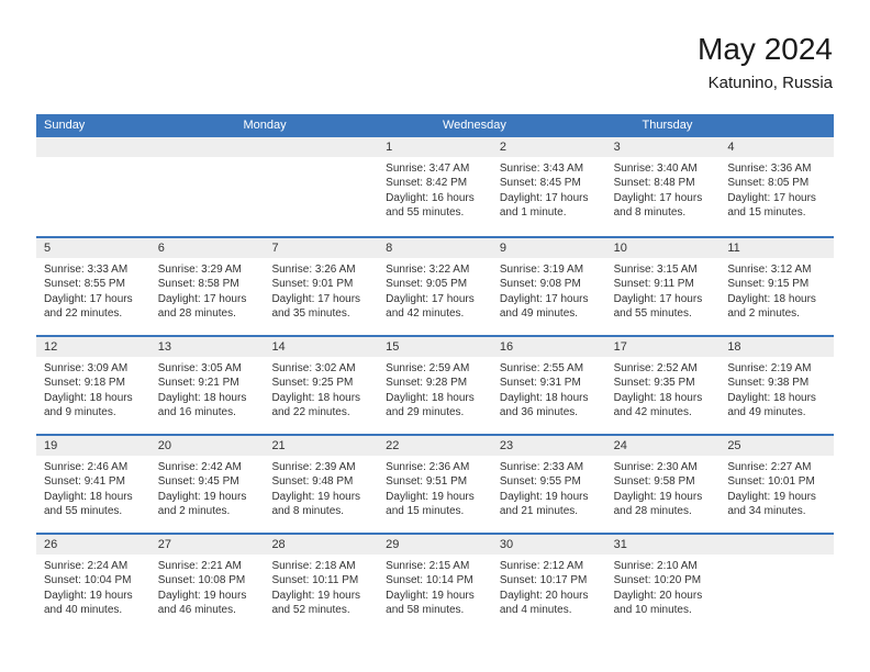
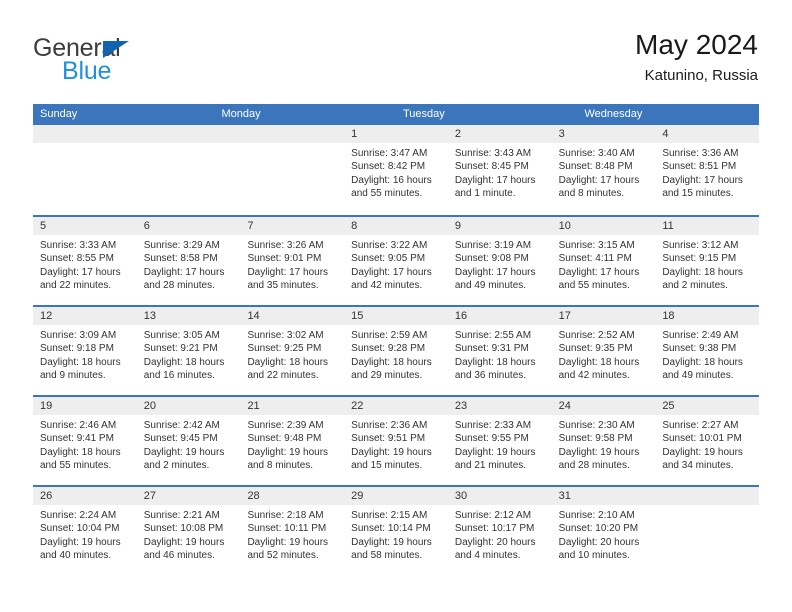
+ General
+ Blue
  May 2024
  Katunino, Russia
  Sunday
  Monday
+ Tuesday
  Wednesday
- Thursday
  1
  Sunrise: 3:47 AM
  Sunset: 8:42 PM
  Daylight: 16 hours
  and 55 minutes.
  2
  Sunrise: 3:43 AM
  Sunset: 8:45 PM
  Daylight: 17 hours
  and 1 minute.
  3
  Sunrise: 3:40 AM
  Sunset: 8:48 PM
  Daylight: 17 hours
  and 8 minutes.
  4
  Sunrise: 3:36 AM
- Sunset: 8:05 PM
+ Sunset: 8:51 PM
  Daylight: 17 hours
  and 15 minutes.
  5
  Sunrise: 3:33 AM
  Sunset: 8:55 PM
  Daylight: 17 hours
  and 22 minutes.
  6
  Sunrise: 3:29 AM
  Sunset: 8:58 PM
  Daylight: 17 hours
  and 28 minutes.
  7
  Sunrise: 3:26 AM
  Sunset: 9:01 PM
  Daylight: 17 hours
  and 35 minutes.
  8
  Sunrise: 3:22 AM
  Sunset: 9:05 PM
  Daylight: 17 hours
  and 42 minutes.
  9
  Sunrise: 3:19 AM
  Sunset: 9:08 PM
  Daylight: 17 hours
  and 49 minutes.
  10
  Sunrise: 3:15 AM
- Sunset: 9:11 PM
+ Sunset: 4:11 PM
  Daylight: 17 hours
  and 55 minutes.
  11
  Sunrise: 3:12 AM
  Sunset: 9:15 PM
  Daylight: 18 hours
  and 2 minutes.
  12
  Sunrise: 3:09 AM
  Sunset: 9:18 PM
  Daylight: 18 hours
  and 9 minutes.
  13
  Sunrise: 3:05 AM
  Sunset: 9:21 PM
  Daylight: 18 hours
  and 16 minutes.
  14
  Sunrise: 3:02 AM
  Sunset: 9:25 PM
  Daylight: 18 hours
  and 22 minutes.
  15
  Sunrise: 2:59 AM
  Sunset: 9:28 PM
  Daylight: 18 hours
  and 29 minutes.
  16
  Sunrise: 2:55 AM
  Sunset: 9:31 PM
  Daylight: 18 hours
  and 36 minutes.
  17
  Sunrise: 2:52 AM
  Sunset: 9:35 PM
  Daylight: 18 hours
  and 42 minutes.
  18
- Sunrise: 2:19 AM
+ Sunrise: 2:49 AM
  Sunset: 9:38 PM
  Daylight: 18 hours
  and 49 minutes.
  19
  Sunrise: 2:46 AM
  Sunset: 9:41 PM
  Daylight: 18 hours
  and 55 minutes.
  20
  Sunrise: 2:42 AM
  Sunset: 9:45 PM
  Daylight: 19 hours
  and 2 minutes.
  21
  Sunrise: 2:39 AM
  Sunset: 9:48 PM
  Daylight: 19 hours
  and 8 minutes.
  22
  Sunrise: 2:36 AM
  Sunset: 9:51 PM
  Daylight: 19 hours
  and 15 minutes.
  23
  Sunrise: 2:33 AM
  Sunset: 9:55 PM
  Daylight: 19 hours
  and 21 minutes.
  24
  Sunrise: 2:30 AM
  Sunset: 9:58 PM
  Daylight: 19 hours
  and 28 minutes.
  25
  Sunrise: 2:27 AM
  Sunset: 10:01 PM
  Daylight: 19 hours
  and 34 minutes.
  26
  Sunrise: 2:24 AM
  Sunset: 10:04 PM
  Daylight: 19 hours
  and 40 minutes.
  27
  Sunrise: 2:21 AM
  Sunset: 10:08 PM
  Daylight: 19 hours
  and 46 minutes.
  28
  Sunrise: 2:18 AM
  Sunset: 10:11 PM
  Daylight: 19 hours
  and 52 minutes.
  29
  Sunrise: 2:15 AM
  Sunset: 10:14 PM
  Daylight: 19 hours
  and 58 minutes.
  30
  Sunrise: 2:12 AM
  Sunset: 10:17 PM
  Daylight: 20 hours
  and 4 minutes.
  31
  Sunrise: 2:10 AM
  Sunset: 10:20 PM
  Daylight: 20 hours
  and 10 minutes.
